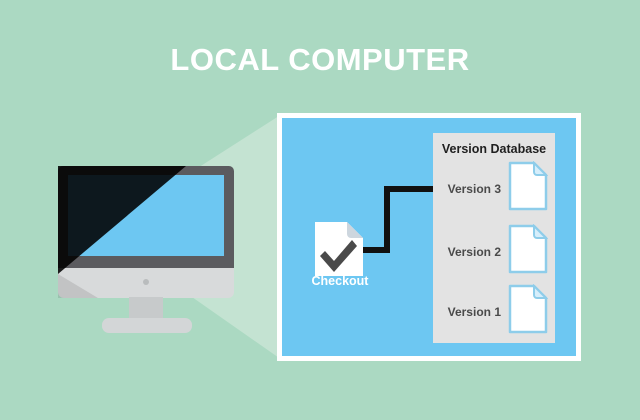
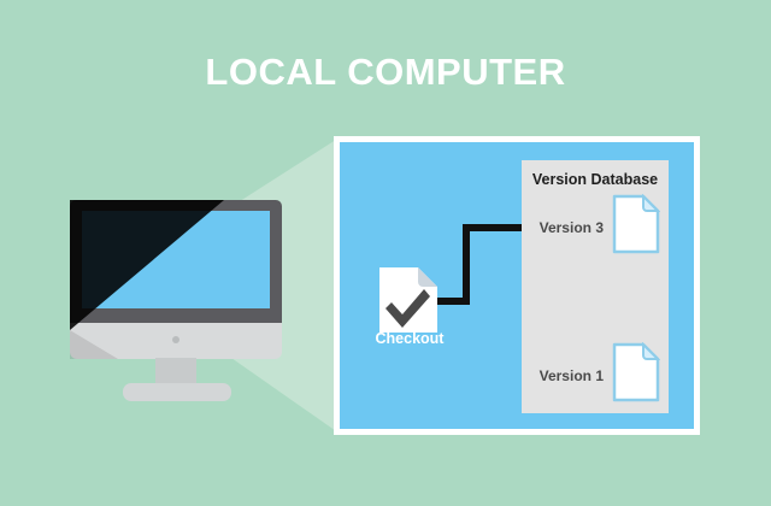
  LOCAL COMPUTER
  Checkout
  Version Database
  Version 3
- Version 2
  Version 1
